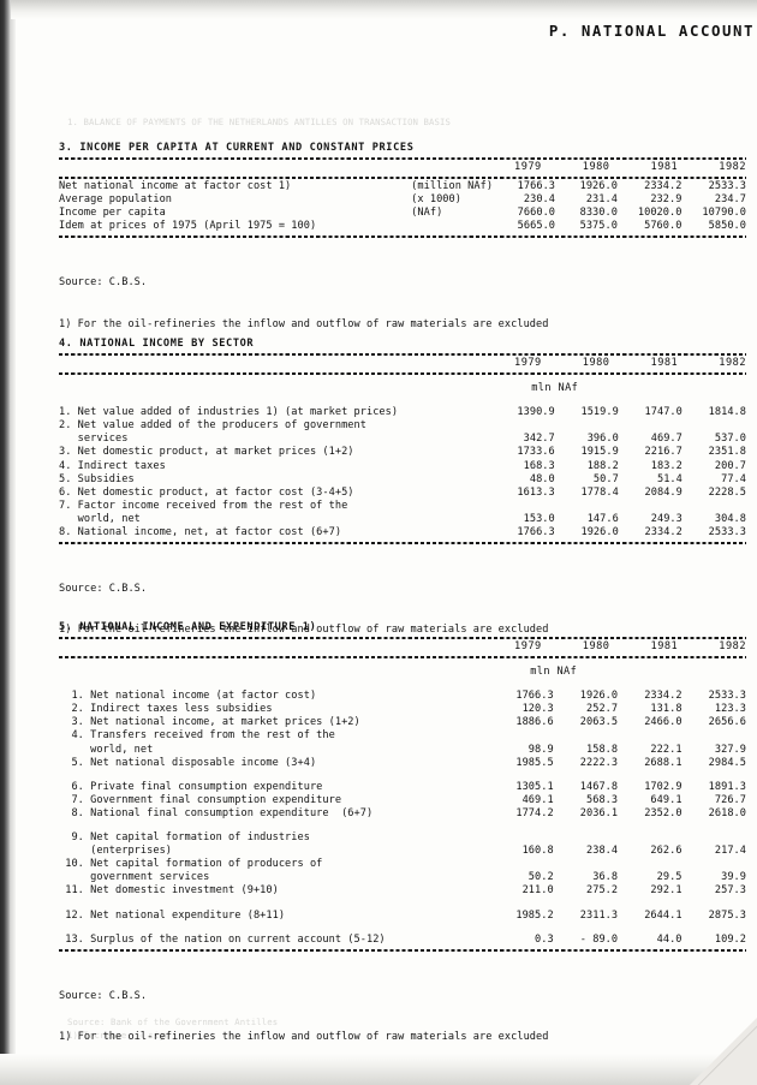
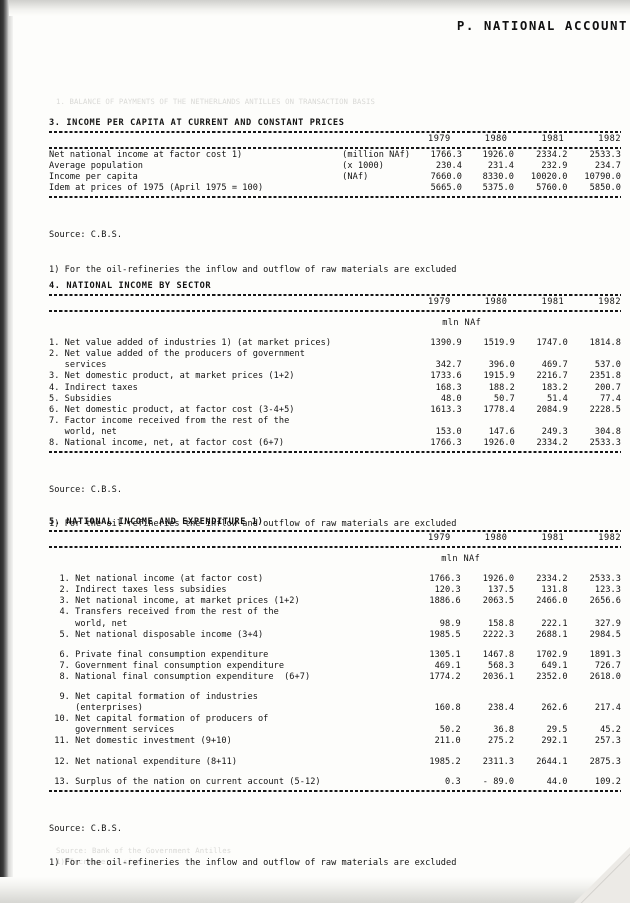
  1. BALANCE OF PAYMENTS OF THE NETHERLANDS ANTILLES ON TRANSACTION BASIS
  Source: Bank of the Government Antilles
  1) Increase, - sign
  P. NATIONAL ACCOUNT
  3. INCOME PER CAPITA AT CURRENT AND CONSTANT PRICES
  		1979	1980	1981	1982
  Net national income at factor cost 1)	(million NAf)	1766.3	1926.0	2334.2	2533.3
  Average population	(x 1000)	230.4	231.4	232.9	234.7
  Income per capita	(NAf)	7660.0	8330.0	10020.0	10790.0
  Idem at prices of 1975 (April 1975 = 100)		5665.0	5375.0	5760.0	5850.0
  Source: C.B.S.
  1) For the oil-refineries the inflow and outflow of raw materials are excluded
  4. NATIONAL INCOME BY SECTOR
  	1979	1980	1981	1982
  	mln NAf
  1. Net value added of industries 1) (at market prices)	1390.9	1519.9	1747.0	1814.8
  2. Net value added of the producers of government
  services	342.7	396.0	469.7	537.0
  3. Net domestic product, at market prices (1+2)	1733.6	1915.9	2216.7	2351.8
  4. Indirect taxes	168.3	188.2	183.2	200.7
  5. Subsidies	48.0	50.7	51.4	77.4
  6. Net domestic product, at factor cost (3-4+5)	1613.3	1778.4	2084.9	2228.5
  7. Factor income received from the rest of the
  world, net	153.0	147.6	249.3	304.8
  8. National income, net, at factor cost (6+7)	1766.3	1926.0	2334.2	2533.3
  Source: C.B.S.
  1) For the oil-refineries the inflow and outflow of raw materials are excluded
  5. NATIONAL INCOME AND EXPENDITURE 1)
  	1979	1980	1981	1982
  	mln NAf
  1. Net national income (at factor cost)	1766.3	1926.0	2334.2	2533.3
- 2. Indirect taxes less subsidies	120.3	252.7	131.8	123.3
+ 2. Indirect taxes less subsidies	120.3	137.5	131.8	123.3
  3. Net national income, at market prices (1+2)	1886.6	2063.5	2466.0	2656.6
  4. Transfers received from the rest of the
  world, net	98.9	158.8	222.1	327.9
  5. Net national disposable income (3+4)	1985.5	2222.3	2688.1	2984.5
  6. Private final consumption expenditure	1305.1	1467.8	1702.9	1891.3
  7. Government final consumption expenditure	469.1	568.3	649.1	726.7
  8. National final consumption expenditure (6+7)	1774.2	2036.1	2352.0	2618.0
  9. Net capital formation of industries
  (enterprises)	160.8	238.4	262.6	217.4
  10. Net capital formation of producers of
- government services	50.2	36.8	29.5	39.9
+ government services	50.2	36.8	29.5	45.2
  11. Net domestic investment (9+10)	211.0	275.2	292.1	257.3
  12. Net national expenditure (8+11)	1985.2	2311.3	2644.1	2875.3
  13. Surplus of the nation on current account (5-12)	0.3	- 89.0	44.0	109.2
  Source: C.B.S.
  1) For the oil-refineries the inflow and outflow of raw materials are excluded
